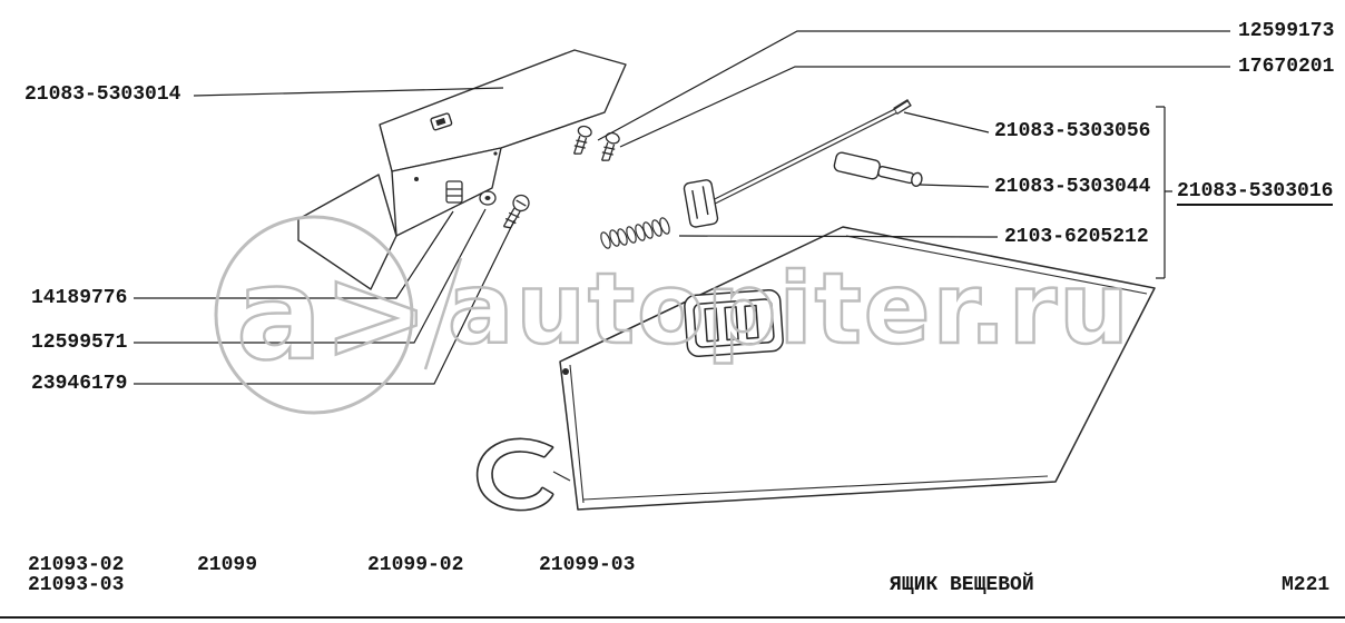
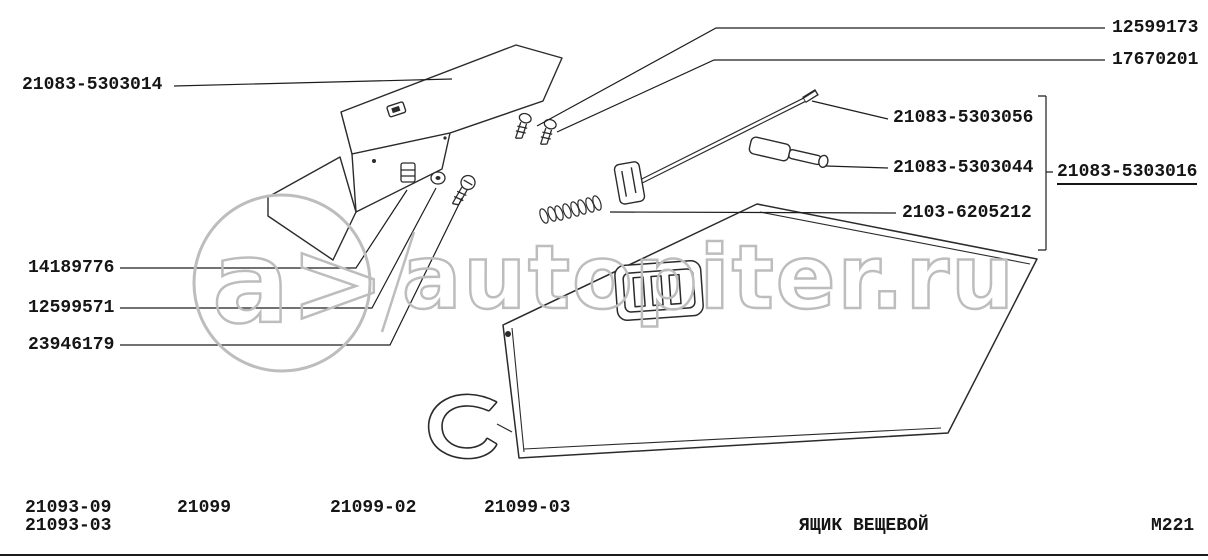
  a>
  autopiter.ru
  21083-5303014
  14189776
  12599571
  23946179
  12599173
  17670201
  21083-5303056
  21083-5303044
  21083-5303016
  2103-6205212
- 21093-02
+ 21093-09
  21093-03
  21099
  21099-02
  21099-03
  ЯЩИК ВЕЩЕВОЙ
  M221
